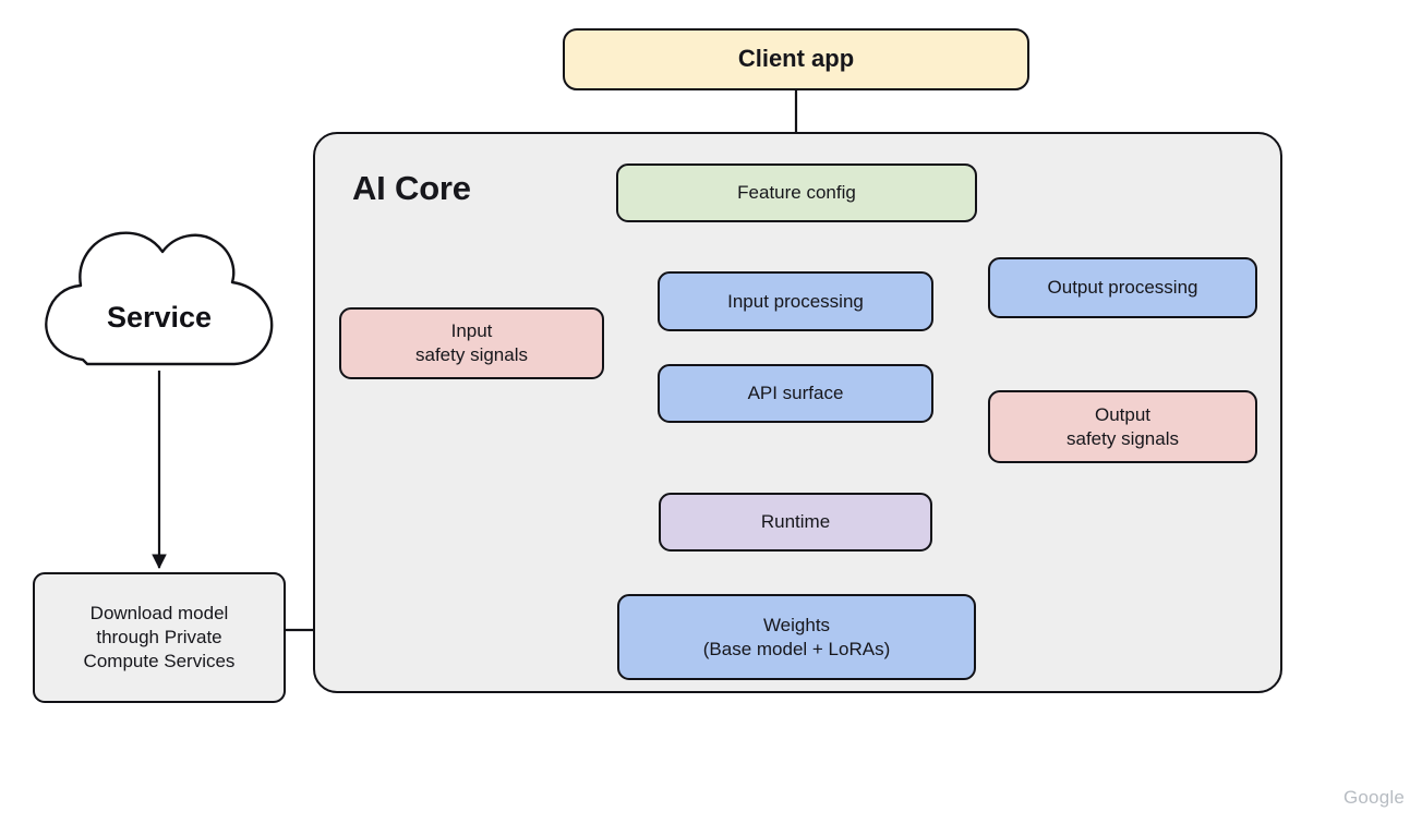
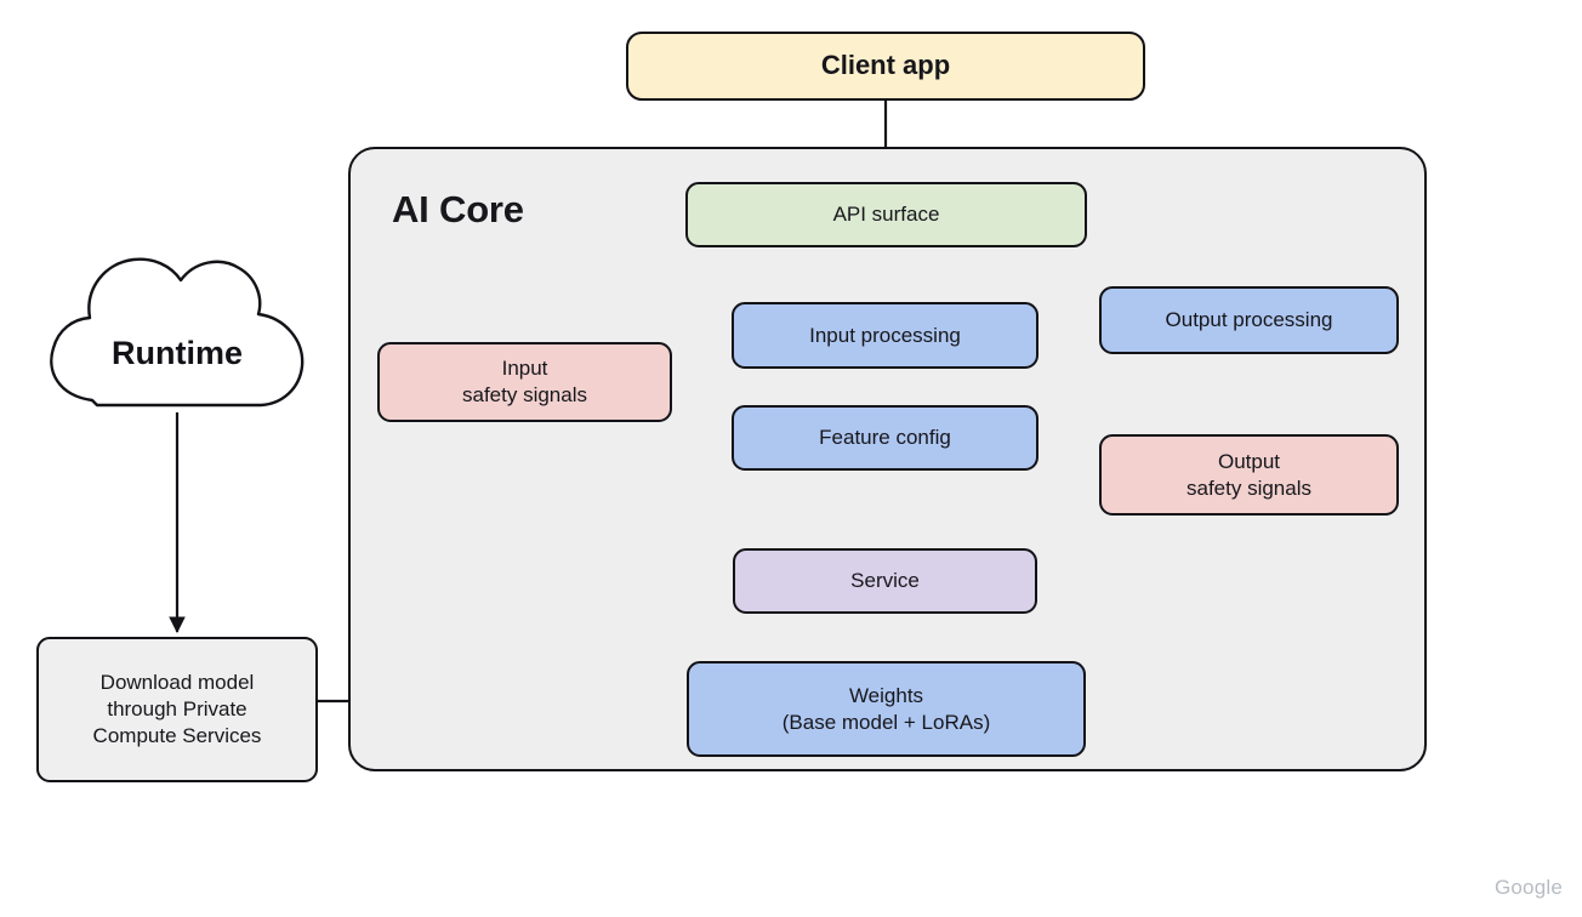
- Service
+ Runtime
  AI Core
  Client app
- Feature config
+ API surface
  Input processing
- API surface
+ Feature config
  Input
  safety signals
- Runtime
+ Service
  Weights
  (Base model + LoRAs)
  Output processing
  Output
  safety signals
  Download model
  through Private
  Compute Services
  Google
